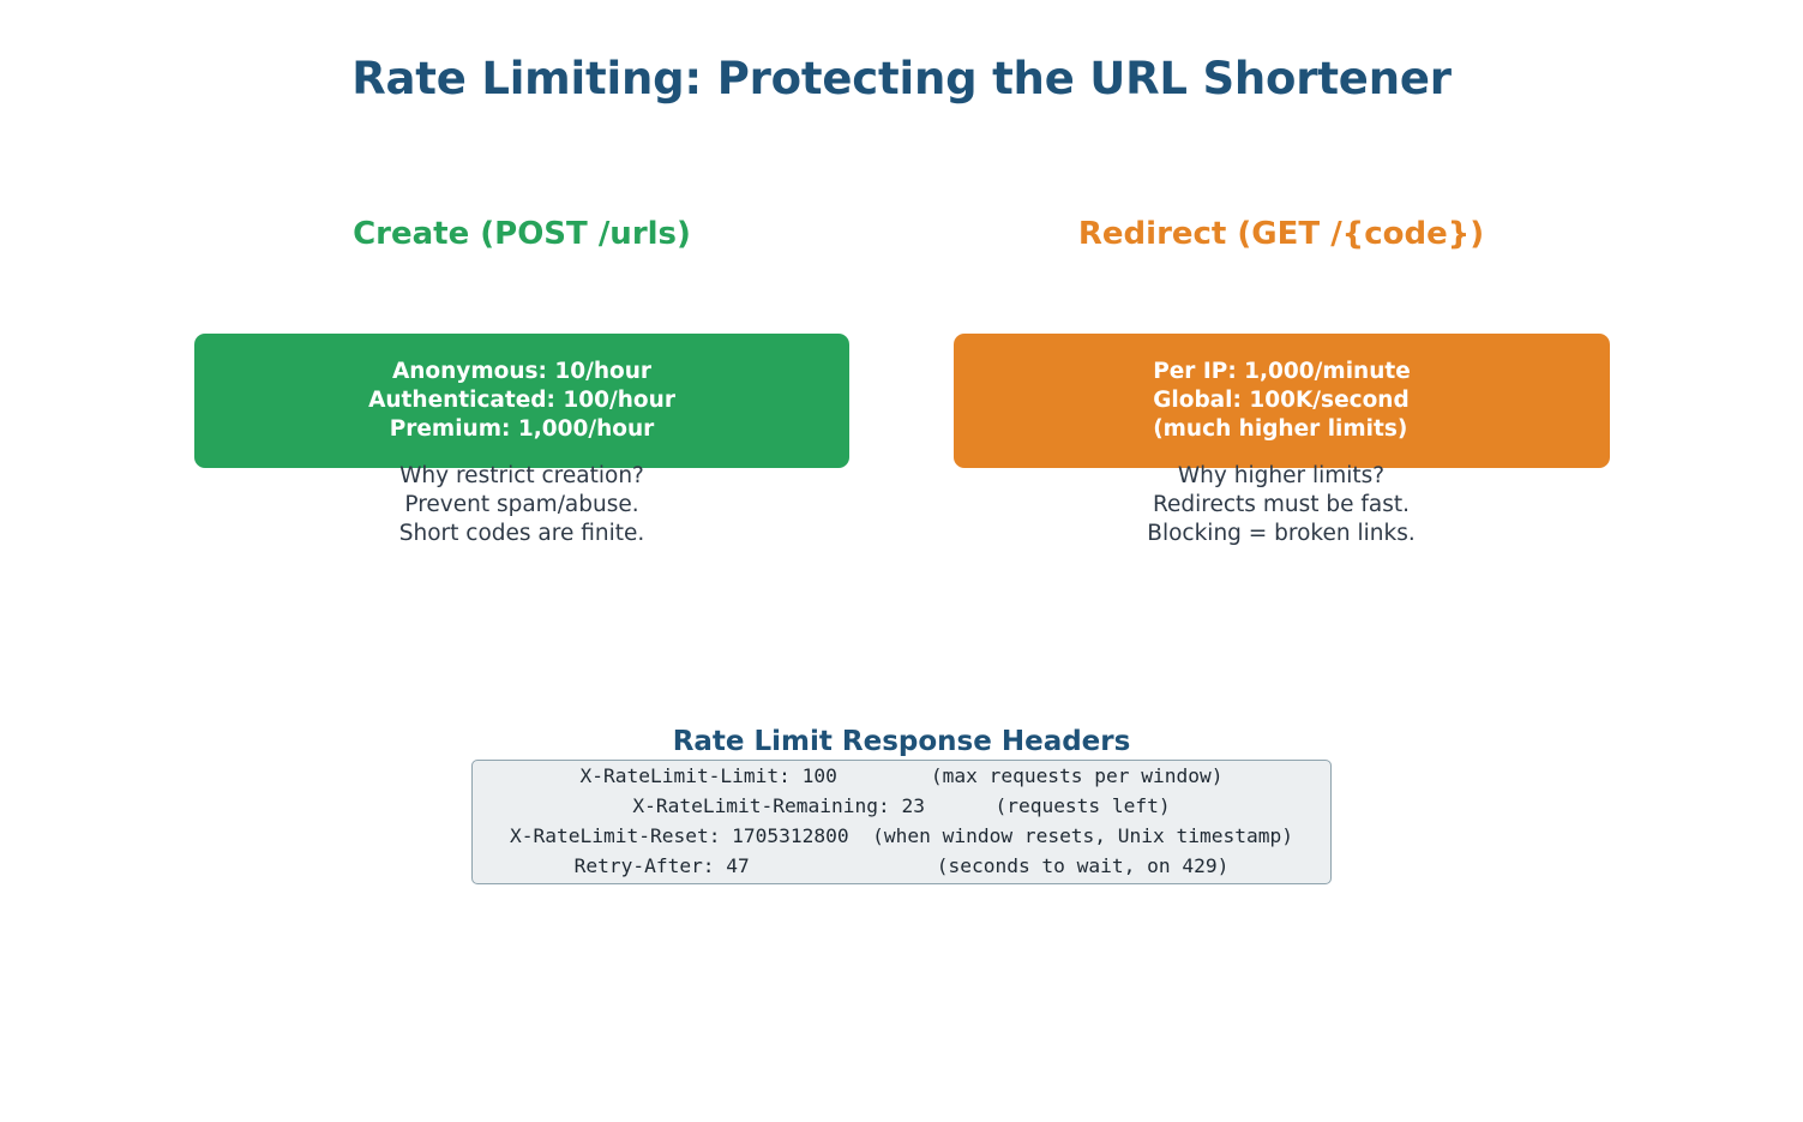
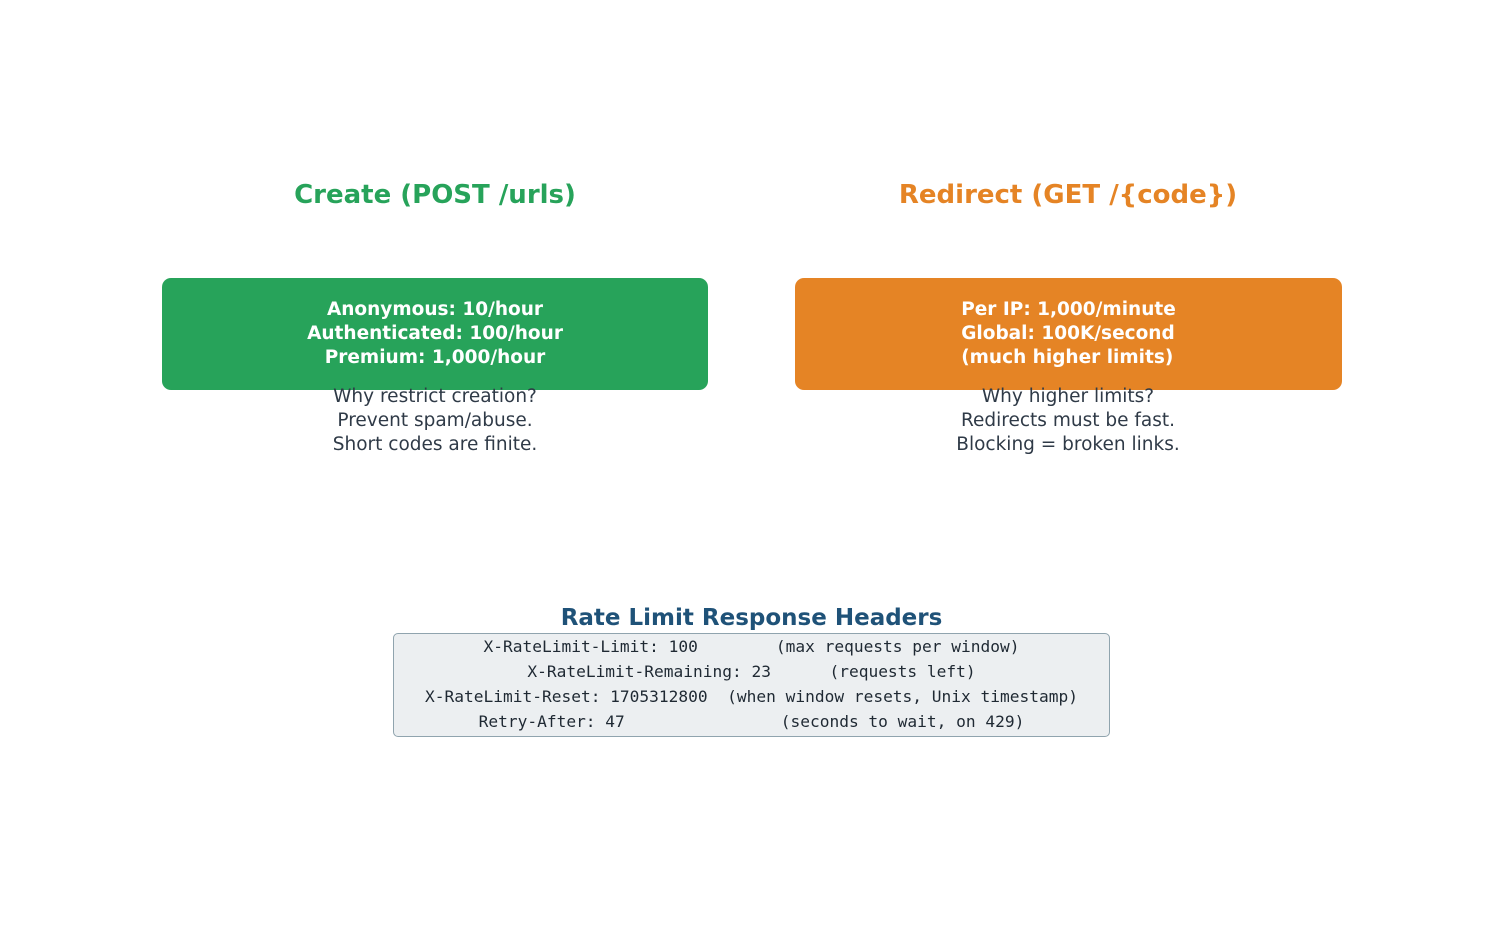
- Rate Limiting: Protecting the URL Shortener
  Create (POST /urls)
  Redirect (GET /{code})
  Anonymous: 10/hour
  Authenticated: 100/hour
  Premium: 1,000/hour
  Per IP: 1,000/minute
  Global: 100K/second
  (much higher limits)
  Why restrict creation?
  Prevent spam/abuse.
  Short codes are finite.
  Why higher limits?
  Redirects must be fast.
  Blocking = broken links.
  Rate Limit Response Headers
  X-RateLimit-Limit: 100 (max requests per window)
  X-RateLimit-Remaining: 23 (requests left)
  X-RateLimit-Reset: 1705312800 (when window resets, Unix timestamp)
  Retry-After: 47 (seconds to wait, on 429)
